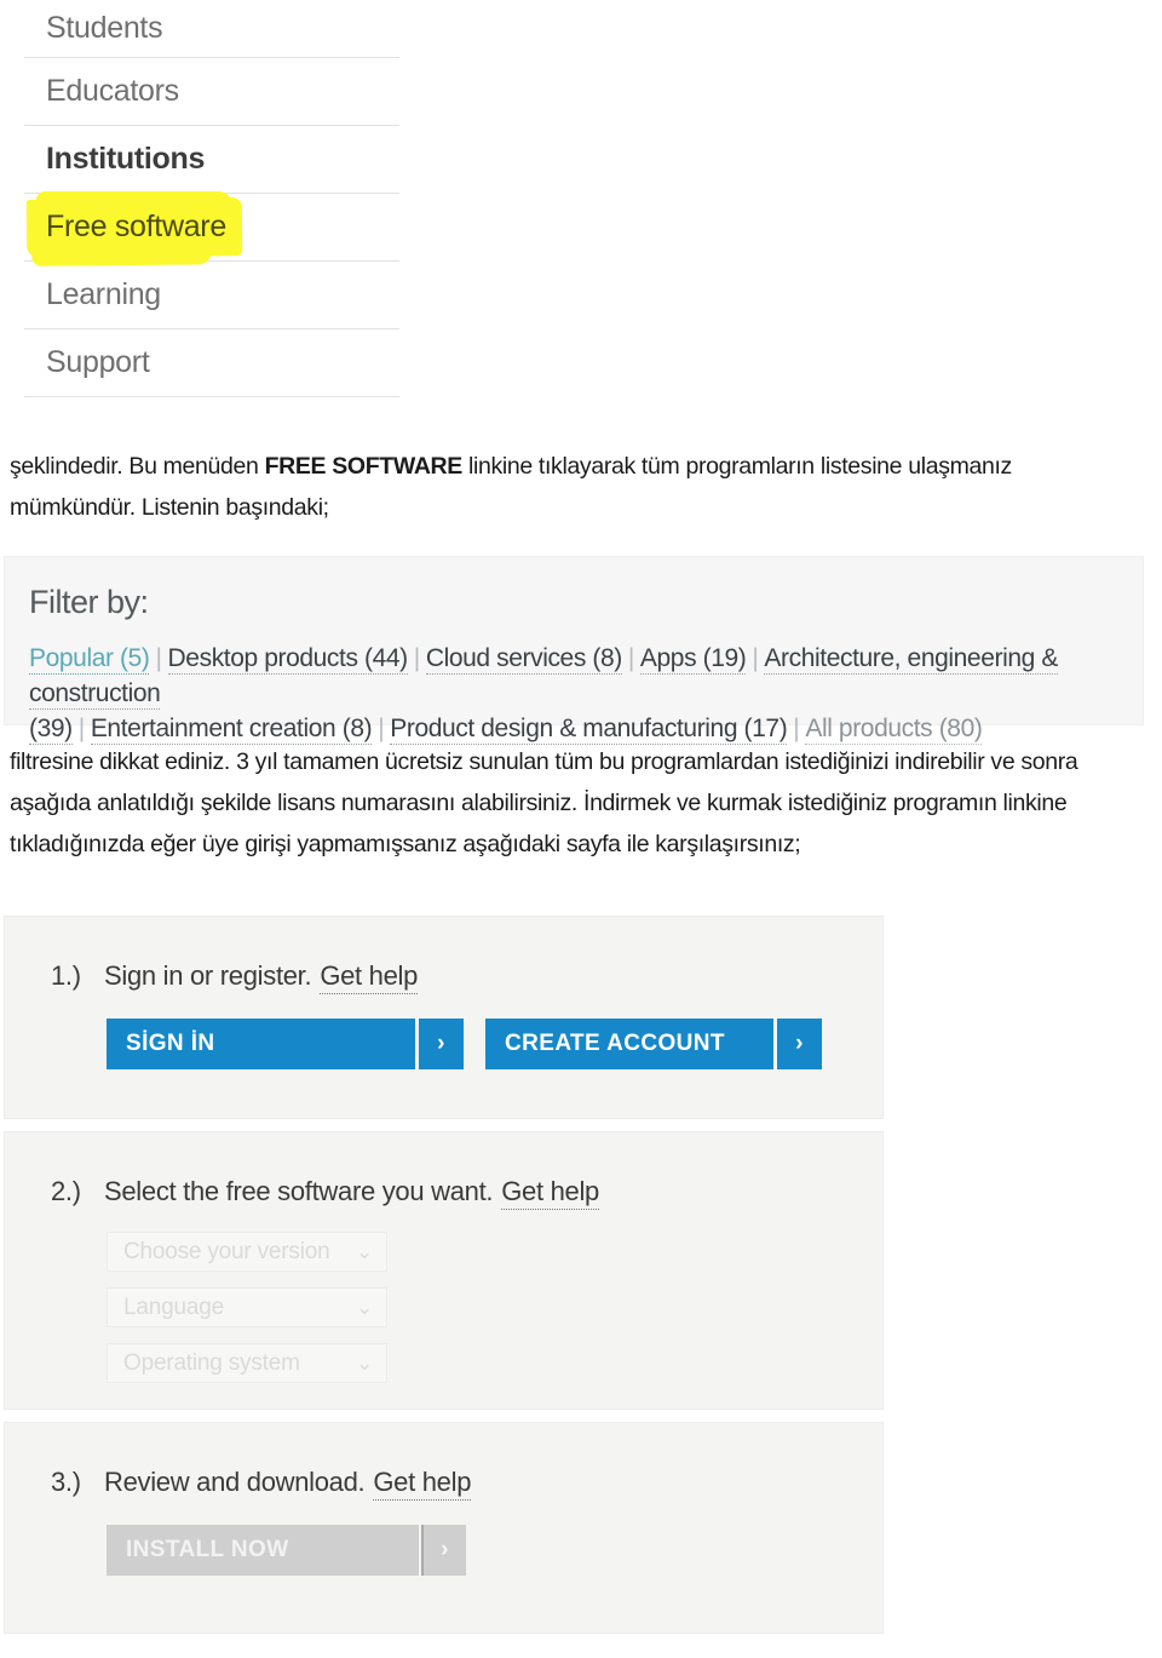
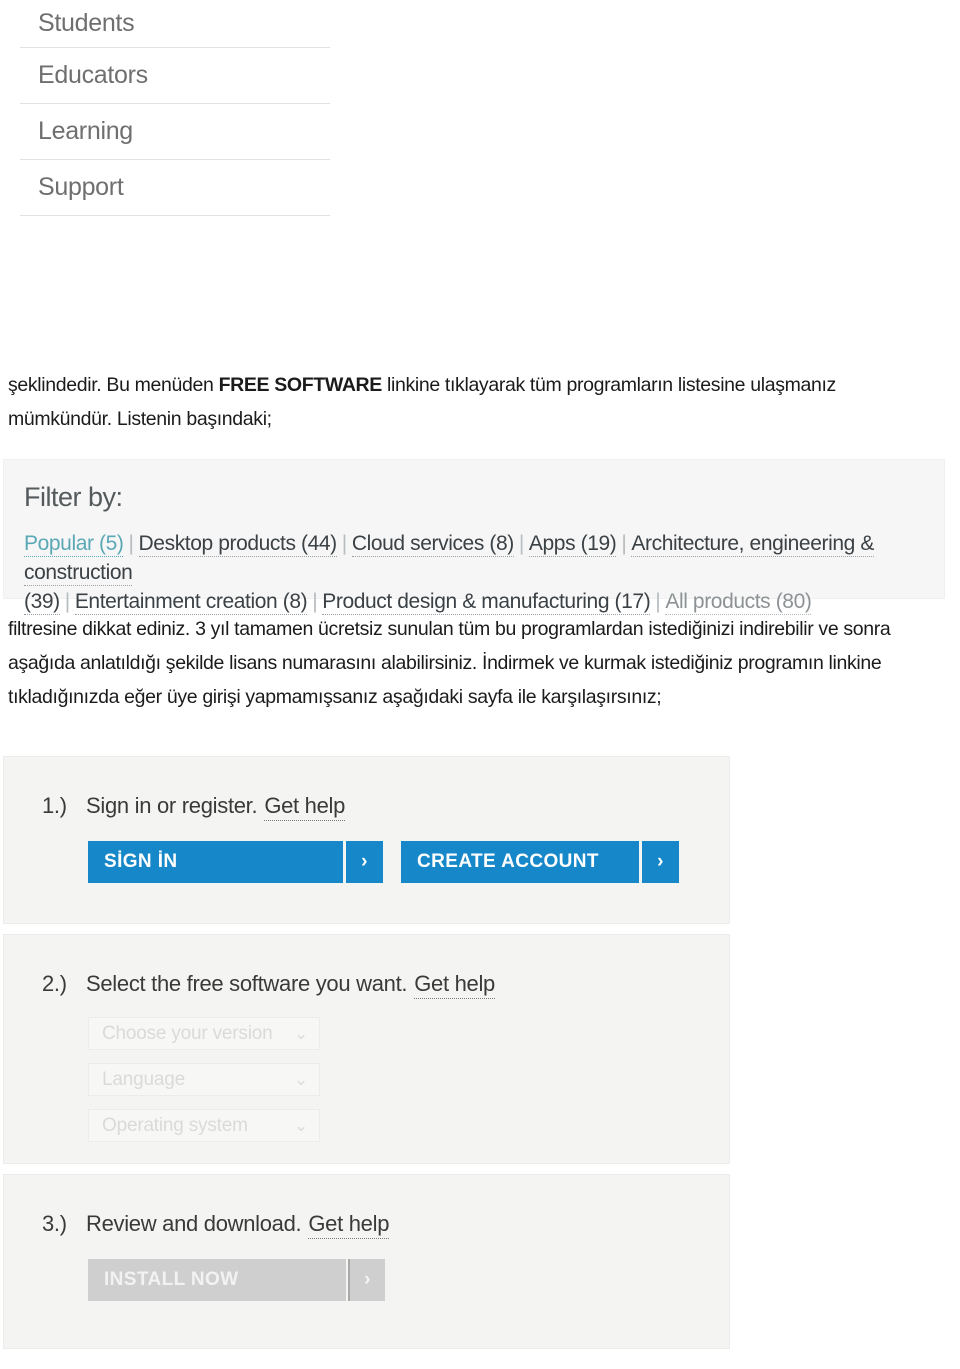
  Students
  Educators
- Institutions
- Free software
  Learning
  Support
  şeklindedir. Bu menüden FREE SOFTWARE linkine tıklayarak tüm programların listesine ulaşmanız mümkündür. Listenin başındaki;
  Filter by:
  Popular (5) | Desktop products (44) | Cloud services (8) | Apps (19) | Architecture, engineering & construction (39) | Entertainment creation (8) | Product design & manufacturing (17) | All products (80)
  filtresine dikkat ediniz. 3 yıl tamamen ücretsiz sunulan tüm bu programlardan istediğinizi indirebilir ve sonra aşağıda anlatıldığı şekilde lisans numarasını alabilirsiniz. İndirmek ve kurmak istediğiniz programın linkine tıkladığınızda eğer üye girişi yapmamışsanız aşağıdaki sayfa ile karşılaşırsınız;
  1.)
  Sign in or register.
  Get help
  SİGN İN
  ›
  CREATE ACCOUNT
  ›
  2.)
  Select the free software you want.
  Get help
  Choose your version
  ⌄
  Language
  ⌄
  Operating system
  ⌄
  3.)
  Review and download.
  Get help
  INSTALL NOW
  ›
